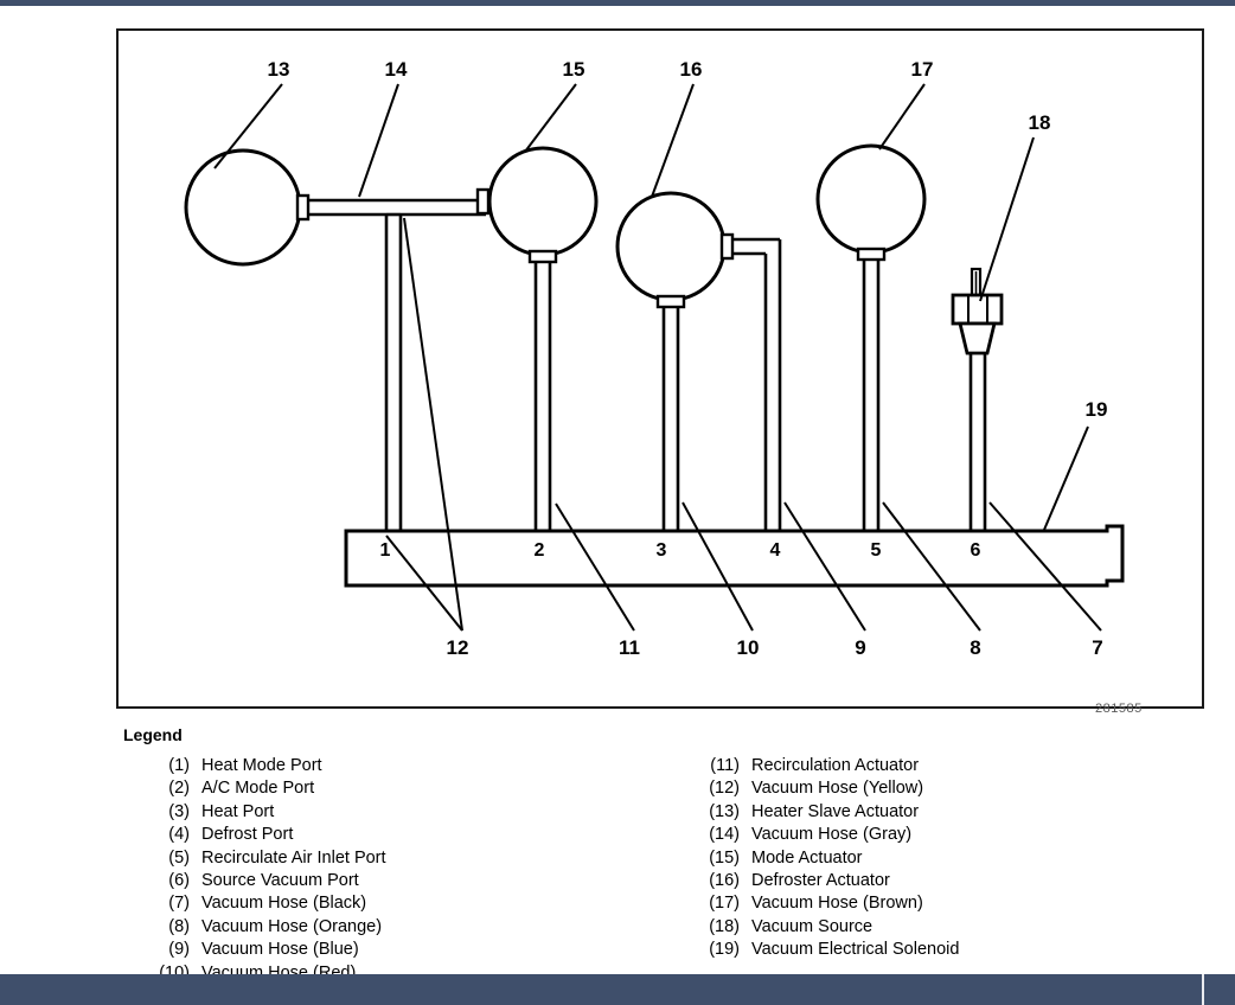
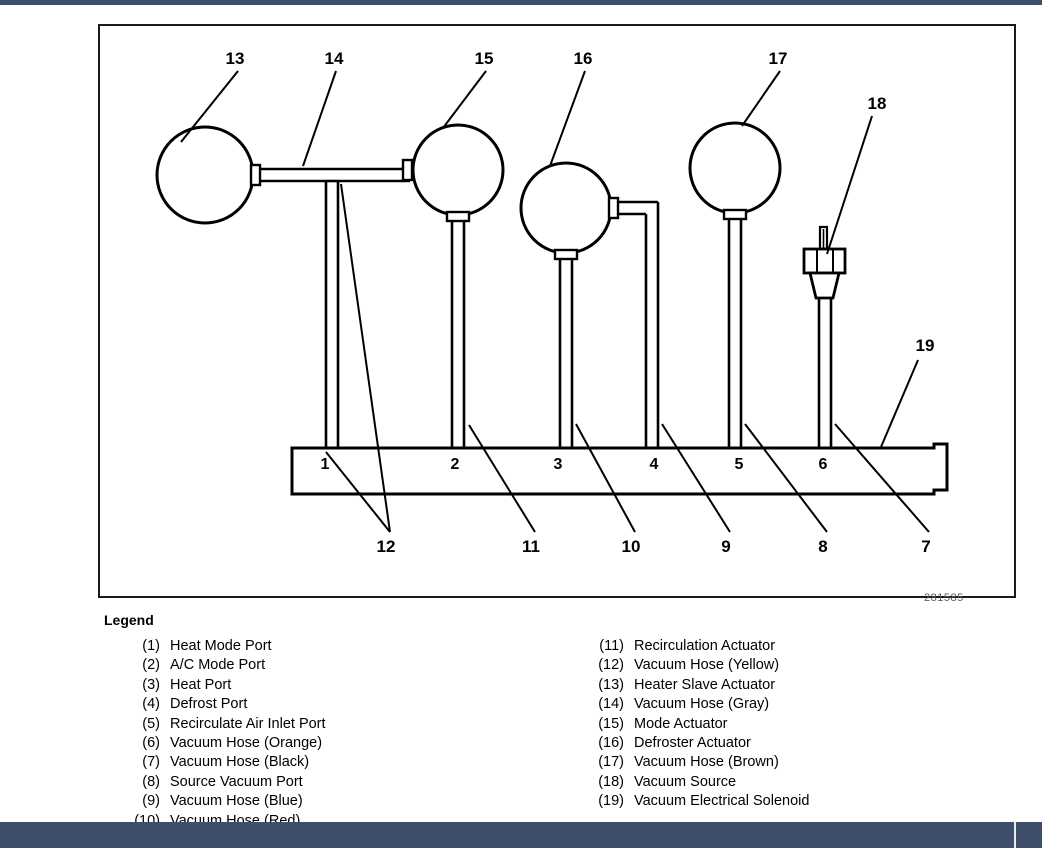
  13
  14
  15
  16
  17
  18
  19
  12
  11
  10
  9
  8
  7
  1
  2
  3
  4
  5
  6
  281585
  Legend
  (1)
  Heat Mode Port
  (2)
  A/C Mode Port
  (3)
  Heat Port
  (4)
  Defrost Port
  (5)
  Recirculate Air Inlet Port
  (6)
- Source Vacuum Port
+ Vacuum Hose (Orange)
  (7)
  Vacuum Hose (Black)
  (8)
- Vacuum Hose (Orange)
+ Source Vacuum Port
  (9)
  Vacuum Hose (Blue)
  (10)
  Vacuum Hose (Red)
  (11)
  Recirculation Actuator
  (12)
  Vacuum Hose (Yellow)
  (13)
  Heater Slave Actuator
  (14)
  Vacuum Hose (Gray)
  (15)
  Mode Actuator
  (16)
  Defroster Actuator
  (17)
  Vacuum Hose (Brown)
  (18)
  Vacuum Source
  (19)
  Vacuum Electrical Solenoid
